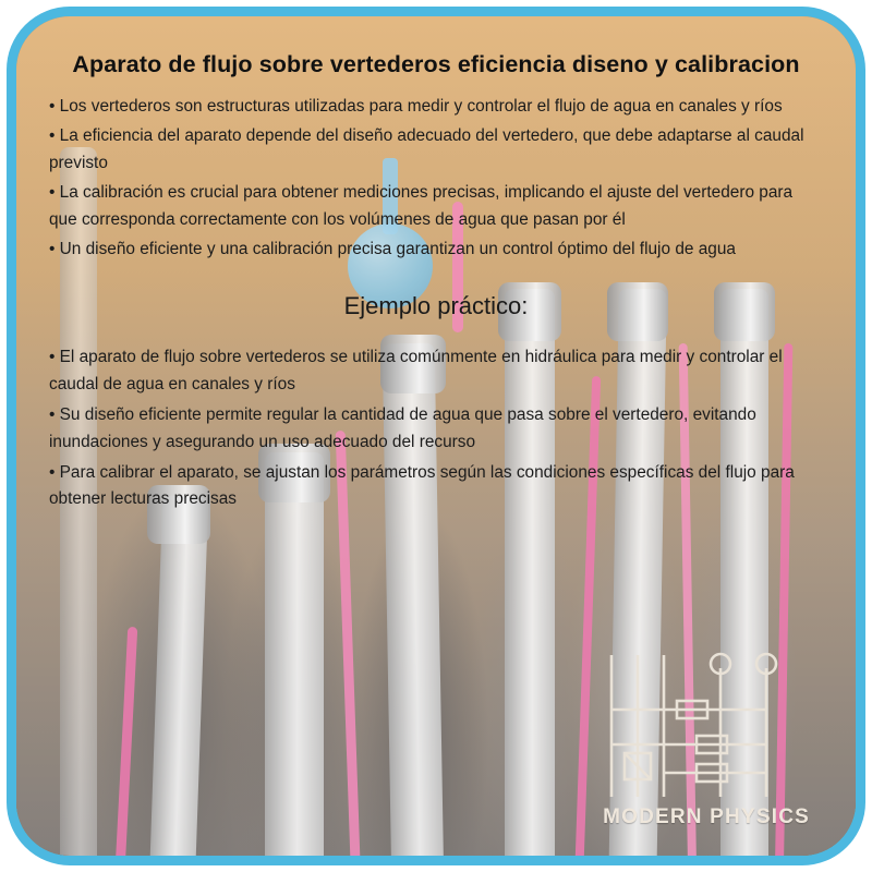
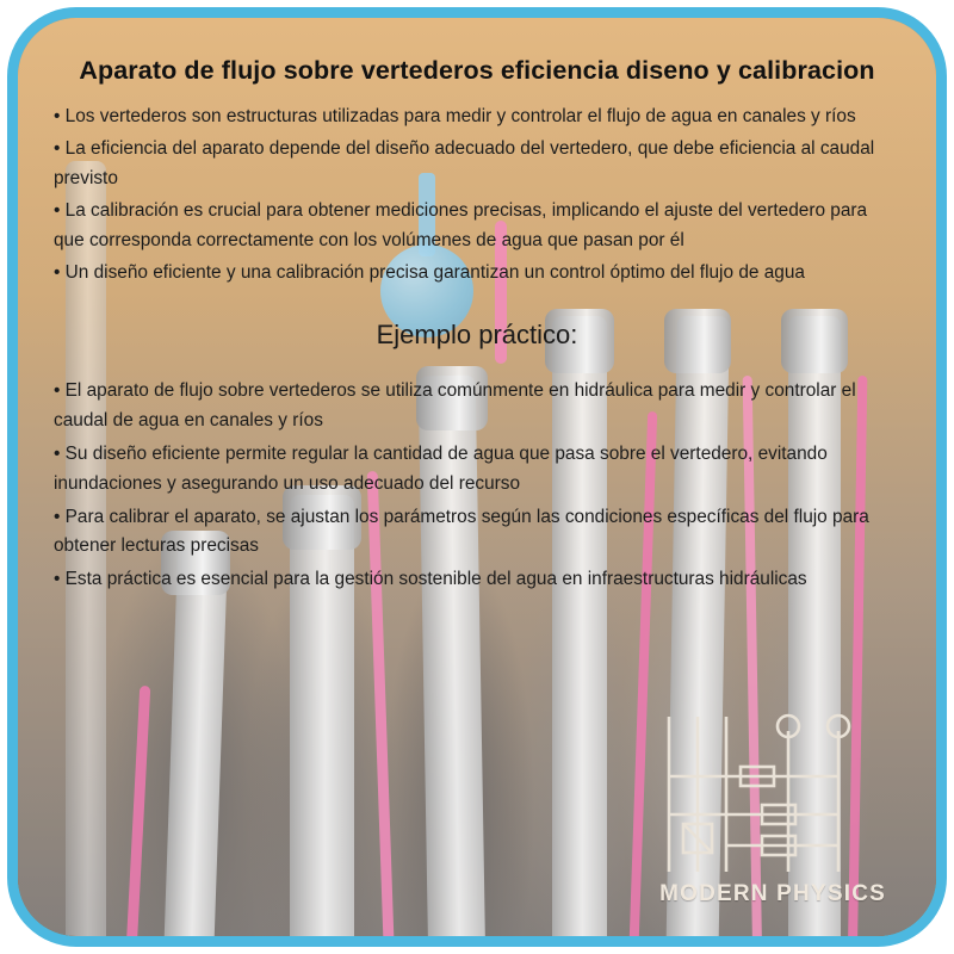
  Aparato de flujo sobre vertederos eficiencia diseno y calibracion
  • Los vertederos son estructuras utilizadas para medir y controlar el flujo de agua en canales y ríos
- • La eficiencia del aparato depende del diseño adecuado del vertedero, que debe adaptarse al caudal previsto
+ • La eficiencia del aparato depende del diseño adecuado del vertedero, que debe eficiencia al caudal previsto
  • La calibración es crucial para obtener mediciones precisas, implicando el ajuste del vertedero para que corresponda correctamente con los volúmenes de agua que pasan por él
  • Un diseño eficiente y una calibración precisa garantizan un control óptimo del flujo de agua
  Ejemplo práctico:
  • El aparato de flujo sobre vertederos se utiliza comúnmente en hidráulica para medir y controlar el caudal de agua en canales y ríos
  • Su diseño eficiente permite regular la cantidad de agua que pasa sobre el vertedero, evitando inundaciones y asegurando un uso adecuado del recurso
  • Para calibrar el aparato, se ajustan los parámetros según las condiciones específicas del flujo para obtener lecturas precisas
+ • Esta práctica es esencial para la gestión sostenible del agua en infraestructuras hidráulicas
  MODERN PHYSICS
